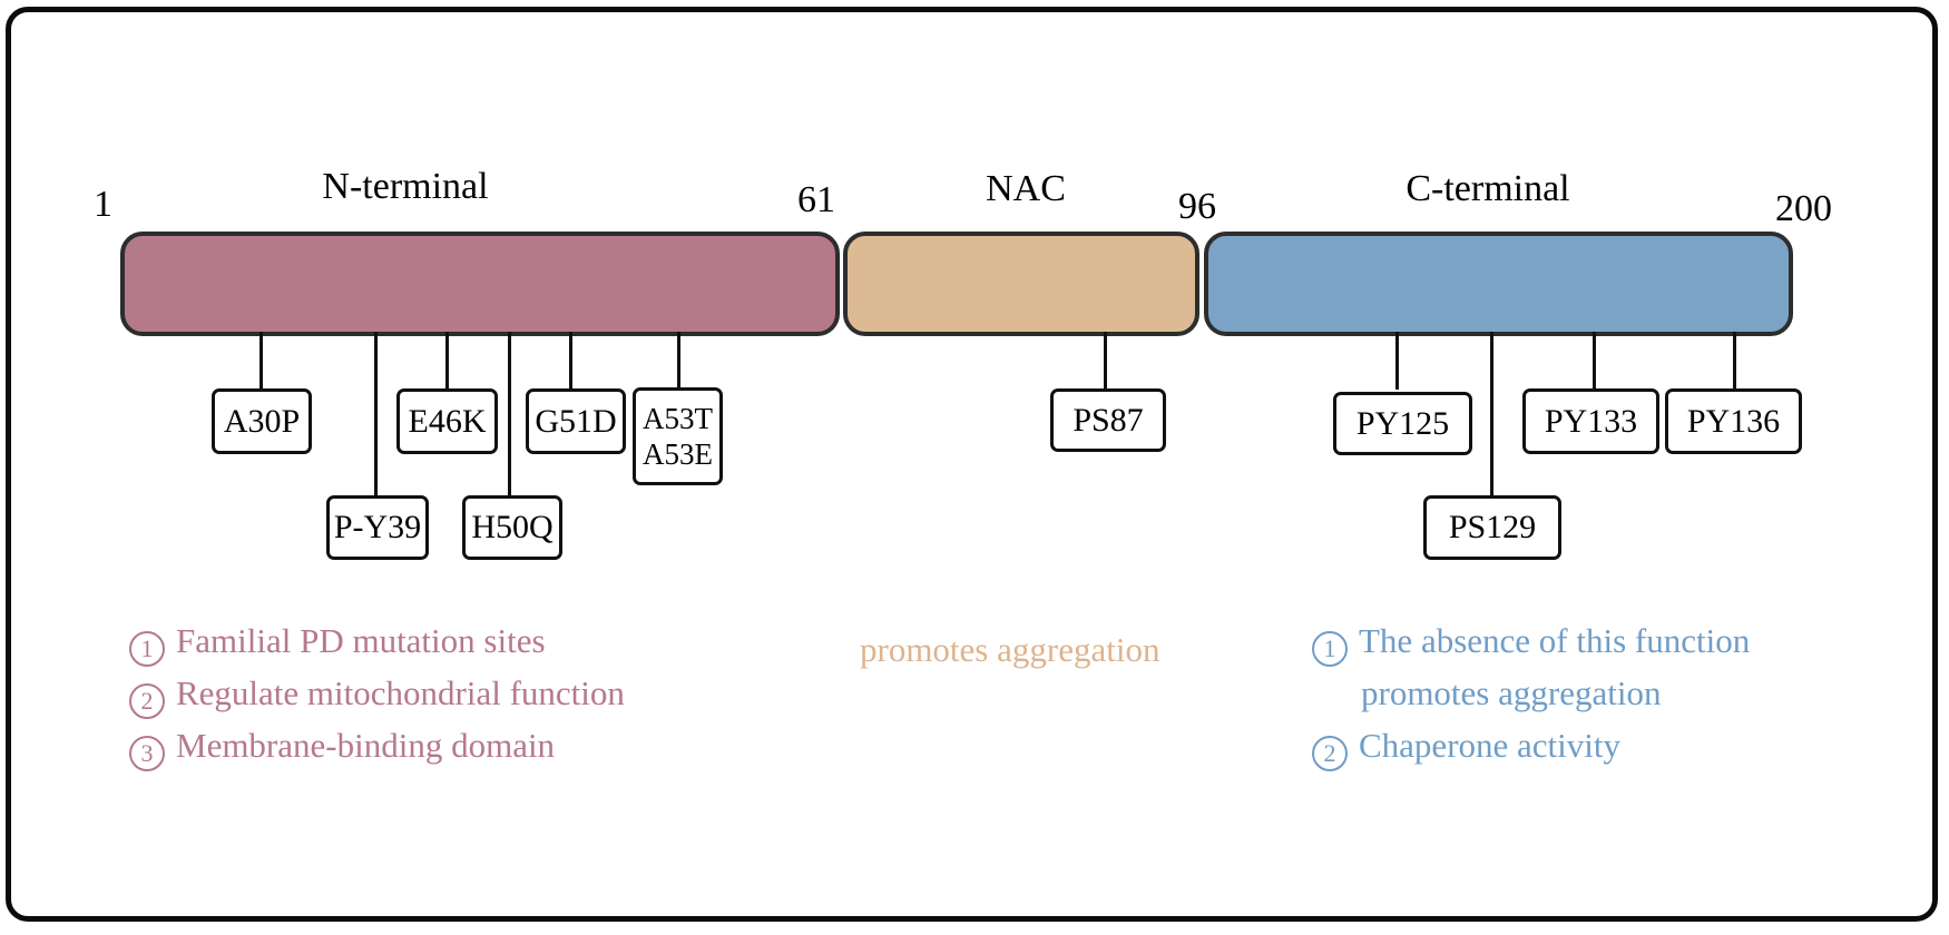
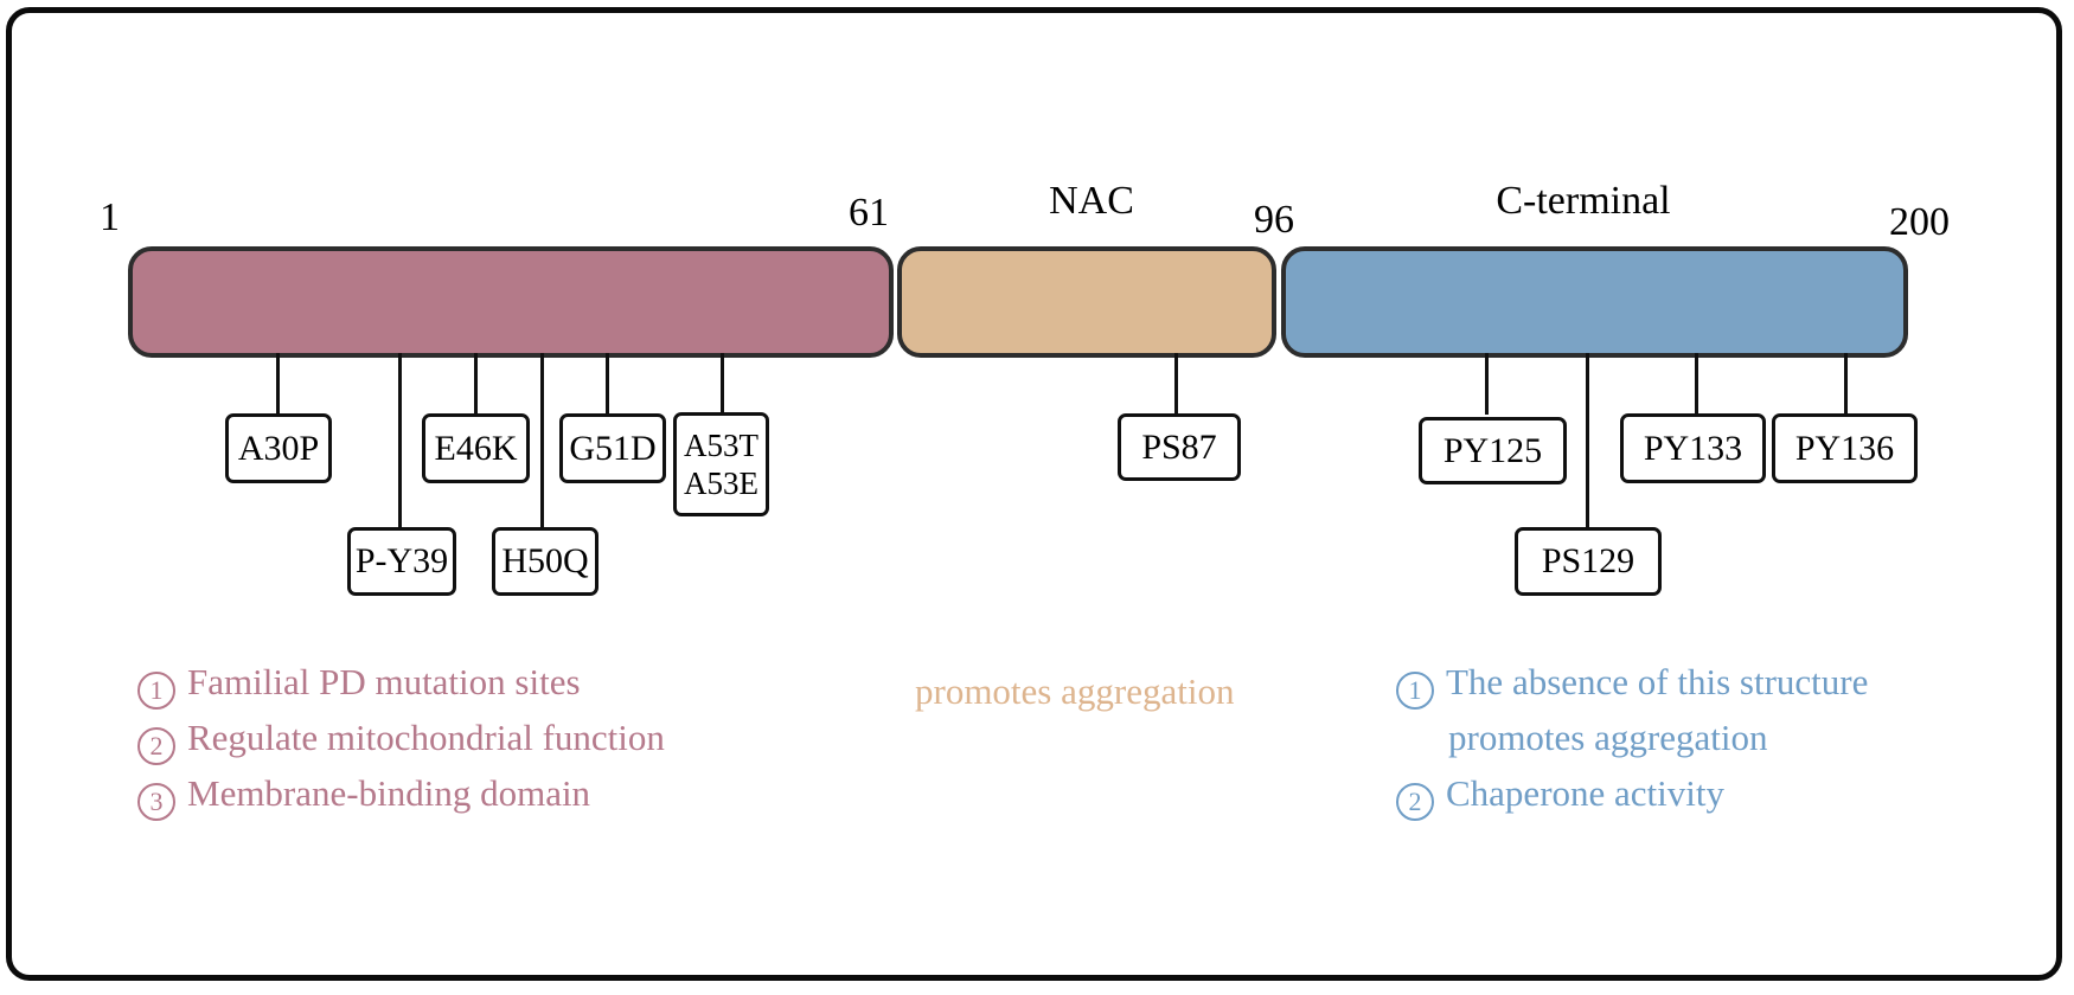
- N-terminal
  NAC
  C-terminal
  1
  61
  96
  200
  A30P
  E46K
  G51D
  A53T
  A53E
  PS87
  PY125
  PY133
  PY136
  P-Y39
  H50Q
  PS129
  1 Familial PD mutation sites
  2 Regulate mitochondrial function
  3 Membrane-binding domain
  promotes aggregation
- 1 The absence of this function
+ 1 The absence of this structure
  promotes aggregation
  2 Chaperone activity
